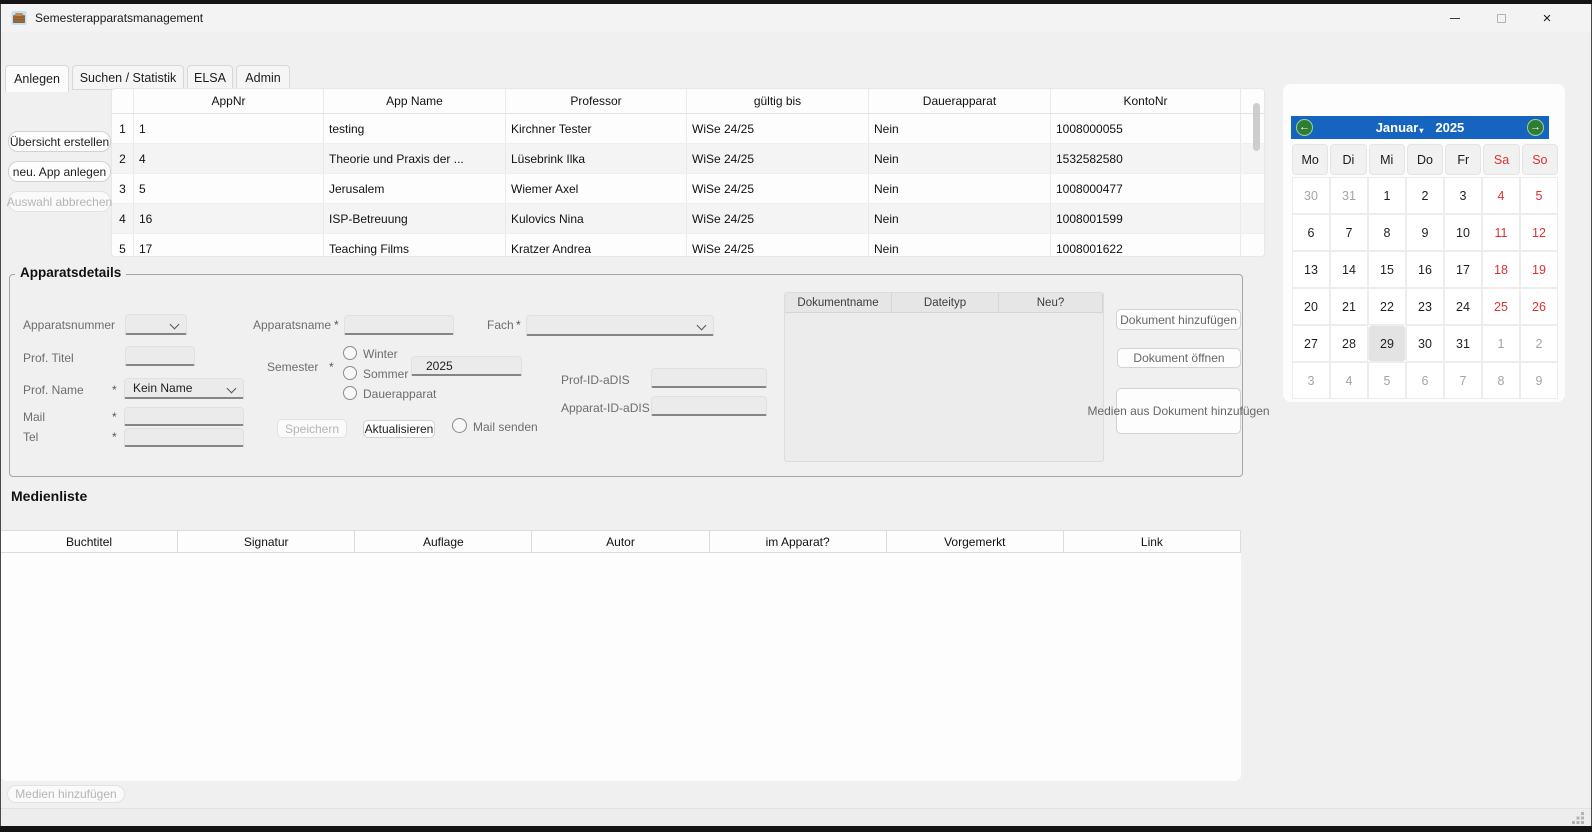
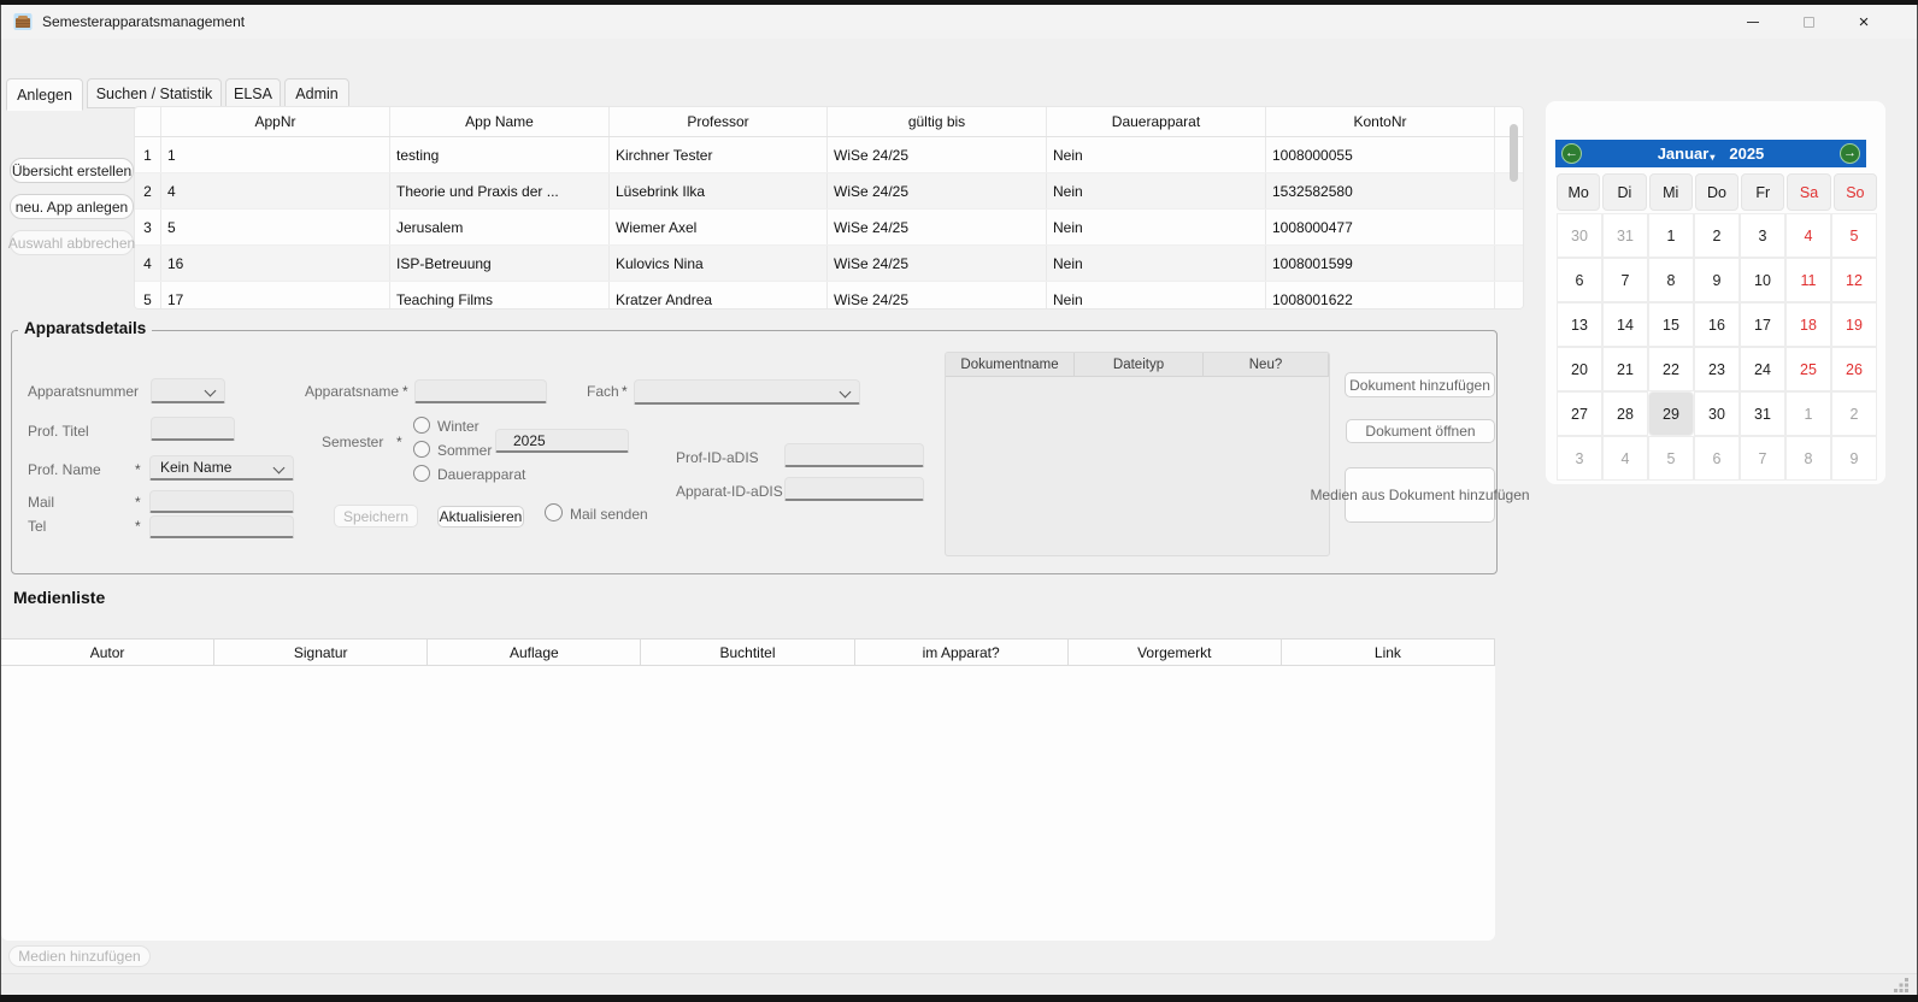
  Semesterapparatsmanagement
  ×
  Anlegen
  Suchen / Statistik
  ELSA
  Admin
  AppNr
  App Name
  Professor
  gültig bis
  Dauerapparat
  KontoNr
  1
  1
  testing
  Kirchner Tester
  WiSe 24/25
  Nein
  1008000055
  2
  4
  Theorie und Praxis der ...
  Lüsebrink Ilka
  WiSe 24/25
  Nein
  1532582580
  3
  5
  Jerusalem
  Wiemer Axel
  WiSe 24/25
  Nein
  1008000477
  4
  16
  ISP-Betreuung
  Kulovics Nina
  WiSe 24/25
  Nein
  1008001599
  5
  17
  Teaching Films
  Kratzer Andrea
  WiSe 24/25
  Nein
  1008001622
  Übersicht erstellen
  neu. App anlegen
  Auswahl abbrechen
  ←
  Januar
  ▾
  2025
  →
  Mo
  Di
  Mi
  Do
  Fr
  Sa
  So
  30
  31
  1
  2
  3
  4
  5
  6
  7
  8
  9
  10
  11
  12
  13
  14
  15
  16
  17
  18
  19
  20
  21
  22
  23
  24
  25
  26
  27
  28
  29
  30
  31
  1
  2
  3
  4
  5
  6
  7
  8
  9
  Apparatsdetails
  Apparatsnummer
  Prof. Titel
  Prof. Name
  *
  Kein Name
  Mail
  *
  Tel
  *
  Apparatsname
  *
  Fach
  *
  Semester
  *
  Winter
  Sommer
  Dauerapparat
  2025
  Prof-ID-aDIS
  Apparat-ID-aDIS
  Speichern
  Aktualisieren
  Mail senden
  Dokumentname
  Dateityp
  Neu?
  Dokument hinzufügen
  Dokument öffnen
  Medien aus Dokument hinzufügen
  Medienliste
- Buchtitel
+ Autor
  Signatur
  Auflage
- Autor
+ Buchtitel
  im Apparat?
  Vorgemerkt
  Link
  Medien hinzufügen
